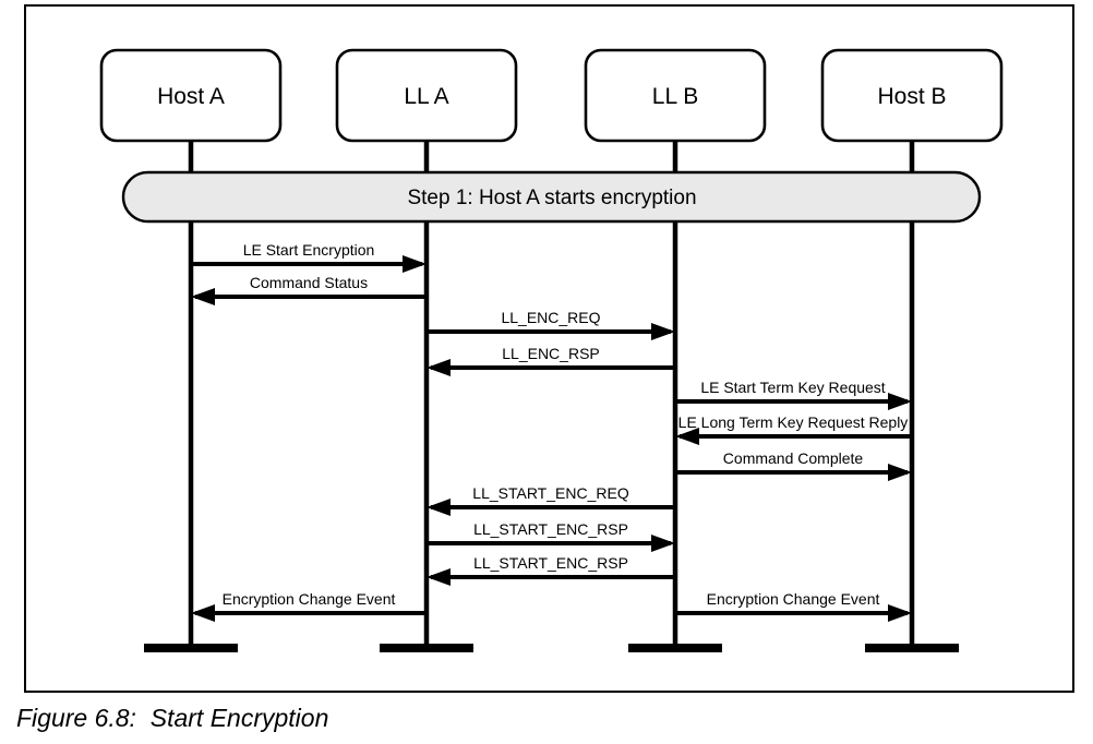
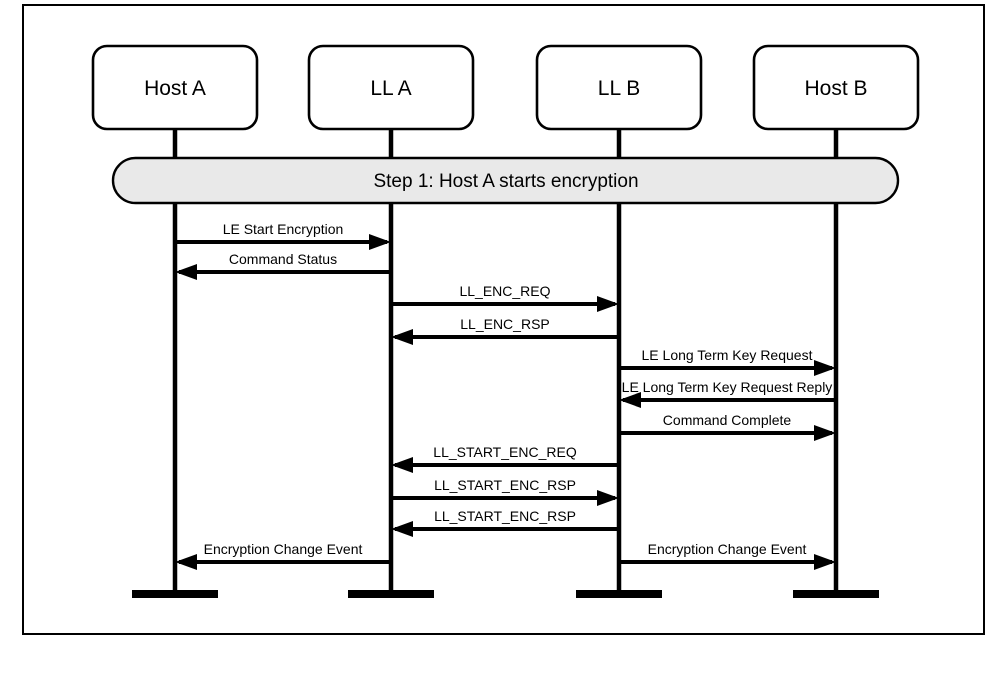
  Step 1: Host A starts encryption
  Host A
  LL A
  LL B
  Host B
  LE Start Encryption
  Command Status
  LL_ENC_REQ
  LL_ENC_RSP
- LE Start Term Key Request
+ LE Long Term Key Request
  LE Long Term Key Request Reply
  Command Complete
  LL_START_ENC_REQ
  LL_START_ENC_RSP
  LL_START_ENC_RSP
  Encryption Change Event
  Encryption Change Event
- Figure 6.8: Start Encryption
